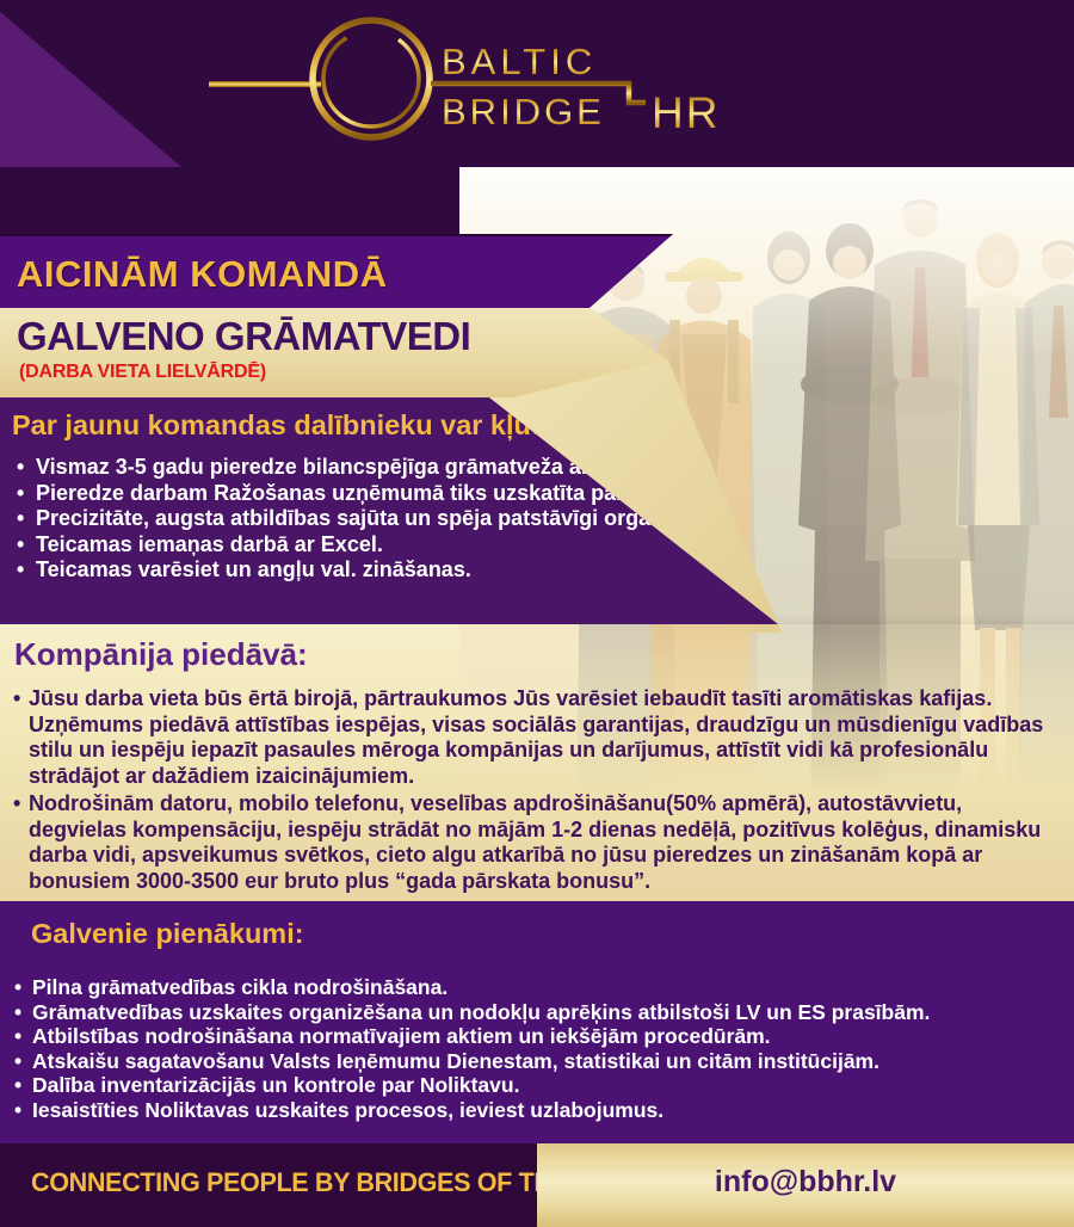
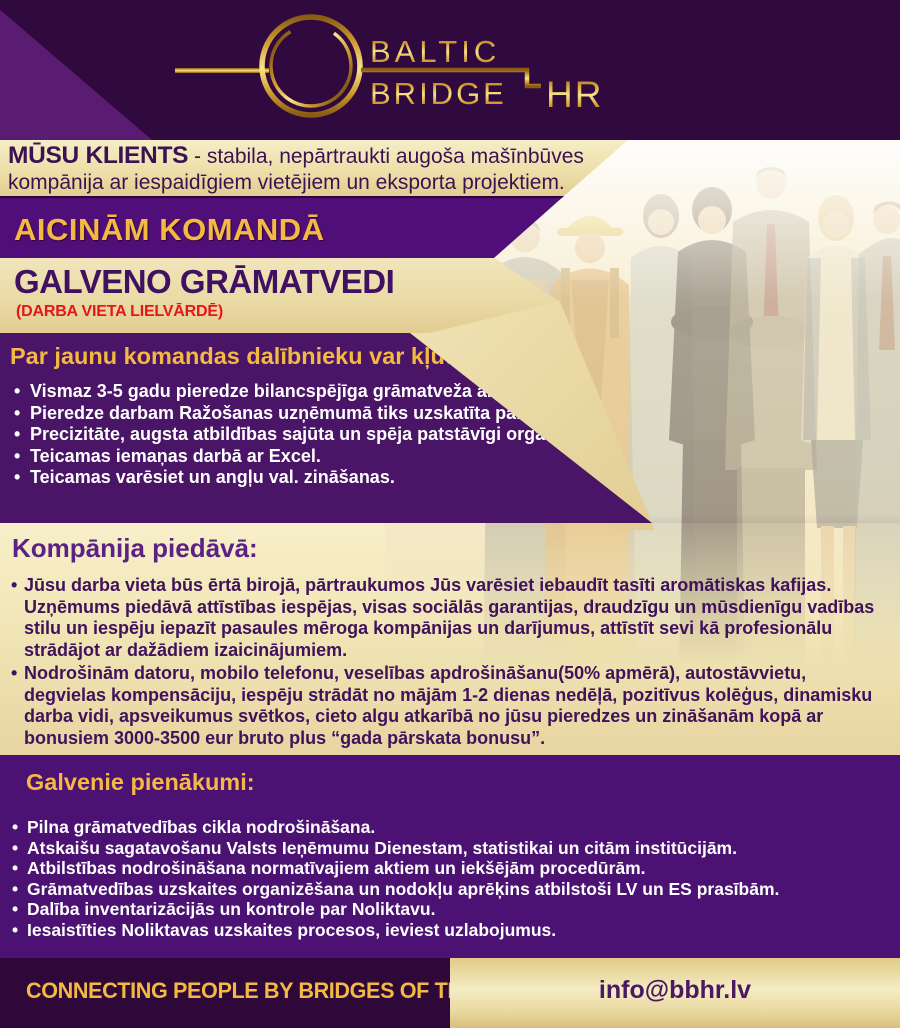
  BALTIC
  BRIDGE
  HR
+ MŪSU KLIENTS - stabila, nepārtraukti augoša mašīnbūves kompānija ar iespaidīgiem vietējiem un eksporta projektiem.
  AICINĀM KOMANDĀ
  GALVENO GRĀMATVEDI
  (DARBA VIETA LIELVĀRDĒ)
  Par jaunu komandas dalībnieku var kļū
  Vismaz 3-5 gadu pieredze bilancspējīga grāmatveža a
  Pieredze darbam Ražošanas uzņēmumā tiks uzskatīta pa
  Precizitāte, augsta atbildības sajūta un spēja patstāvīgi org
  Teicamas iemaņas darbā ar Excel.
  Teicamas varēsiet un angļu val. zināšanas.
  Kompānija piedāvā:
- Jūsu darba vieta būs ērtā birojā, pārtraukumos Jūs varēsiet iebaudīt tasīti aromātiskas kafijas. Uzņēmums piedāvā attīstības iespējas, visas sociālās garantijas, draudzīgu un mūsdienīgu vadības stilu un iespēju iepazīt pasaules mēroga kompānijas un darījumus, attīstīt vidi kā profesionālu strādājot ar dažādiem izaicinājumiem.
+ Jūsu darba vieta būs ērtā birojā, pārtraukumos Jūs varēsiet iebaudīt tasīti aromātiskas kafijas. Uzņēmums piedāvā attīstības iespējas, visas sociālās garantijas, draudzīgu un mūsdienīgu vadības stilu un iespēju iepazīt pasaules mēroga kompānijas un darījumus, attīstīt sevi kā profesionālu strādājot ar dažādiem izaicinājumiem.
  Nodrošinām datoru, mobilo telefonu, veselības apdrošināšanu(50% apmērā), autostāvvietu, degvielas kompensāciju, iespēju strādāt no mājām 1-2 dienas nedēļā, pozitīvus kolēģus, dinamisku darba vidi, apsveikumus svētkos, cieto algu atkarībā no jūsu pieredzes un zināšanām kopā ar bonusiem 3000-3500 eur bruto plus “gada pārskata bonusu”.
  Galvenie pienākumi:
  Pilna grāmatvedības cikla nodrošināšana.
- Grāmatvedības uzskaites organizēšana un nodokļu aprēķins atbilstoši LV un ES prasībām.
+ Atskaišu sagatavošanu Valsts Ieņēmumu Dienestam, statistikai un citām institūcijām.
  Atbilstības nodrošināšana normatīvajiem aktiem un iekšējām procedūrām.
- Atskaišu sagatavošanu Valsts Ieņēmumu Dienestam, statistikai un citām institūcijām.
+ Grāmatvedības uzskaites organizēšana un nodokļu aprēķins atbilstoši LV un ES prasībām.
  Dalība inventarizācijās un kontrole par Noliktavu.
  Iesaistīties Noliktavas uzskaites procesos, ieviest uzlabojumus.
  CONNECTING PEOPLE BY BRIDGES OF T
  info@bbhr.lv
